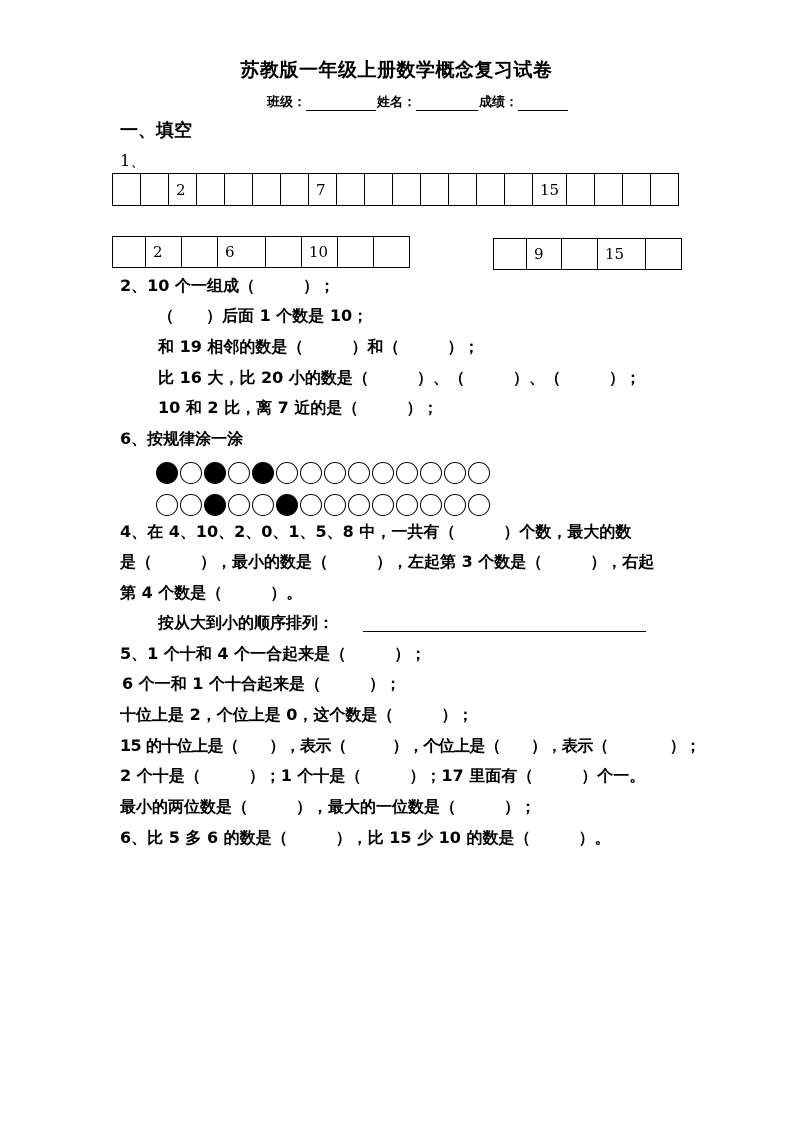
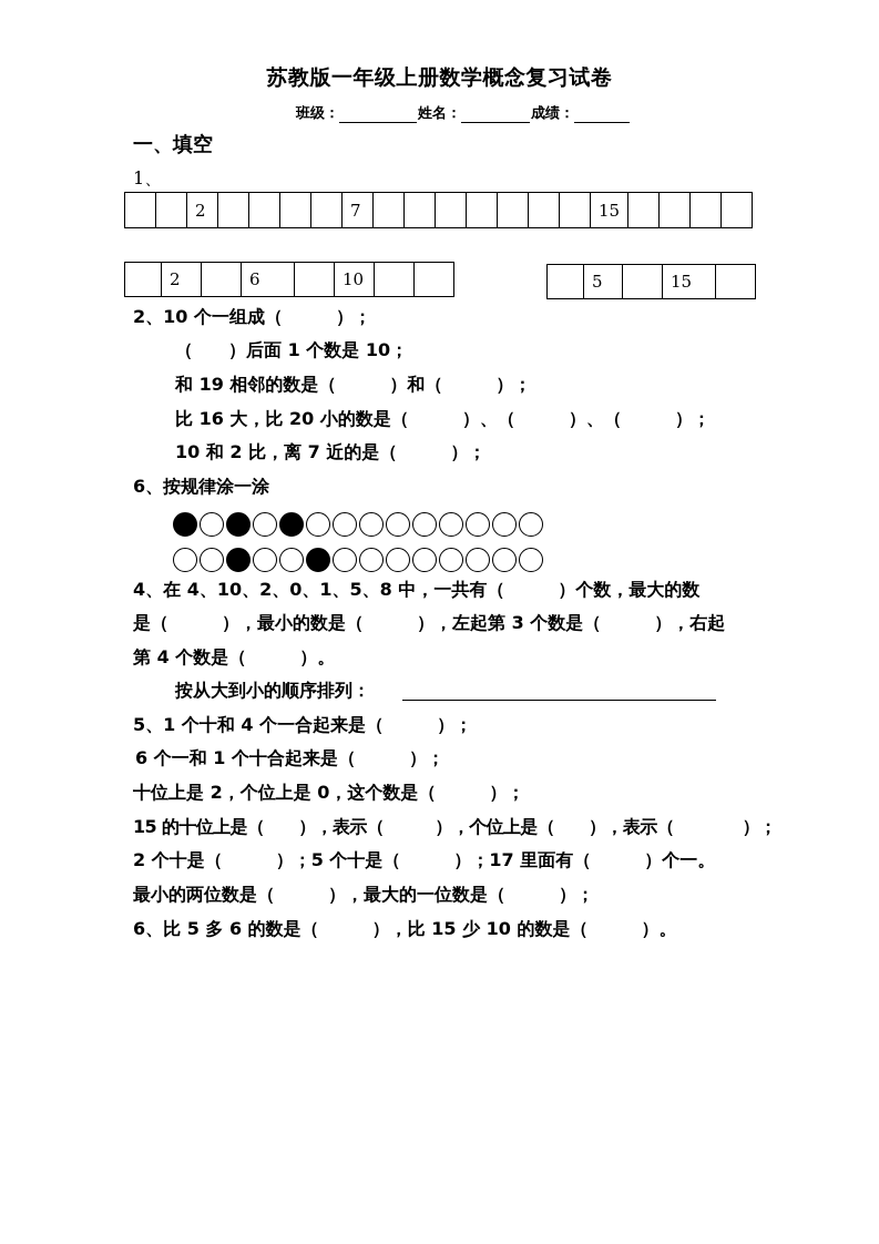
  苏教版一年级上册数学概念复习试卷
  班级：
  姓名：
  成绩：
  一、填空
  1、
  2
  7
  15
  2
  6
  10
- 9
+ 5
  15
  2、10 个一组成（ ）；
  （ ）后面 1 个数是 10；
  和 19 相邻的数是（ ）和（ ）；
  比 16 大，比 20 小的数是（ ）、（ ）、（ ）；
  10 和 2 比，离 7 近的是（ ）；
  6、按规律涂一涂
  4、在 4、10、2、0、1、5、8 中，一共有（ ）个数，最大的数
  是（ ），最小的数是（ ），左起第 3 个数是（ ），右起
  第 4 个数是（ ）。
  按从大到小的顺序排列：
  5、1 个十和 4 个一合起来是（ ）；
  6 个一和 1 个十合起来是（ ）；
  十位上是 2，个位上是 0，这个数是（ ）；
  15 的十位上是（ ），表示（ ），个位上是（ ），表示（ ）；
- 2 个十是（ ）；1 个十是（ ）；17 里面有（ ）个一。
+ 2 个十是（ ）；5 个十是（ ）；17 里面有（ ）个一。
  最小的两位数是（ ），最大的一位数是（ ）；
  6、比 5 多 6 的数是（ ），比 15 少 10 的数是（ ）。
